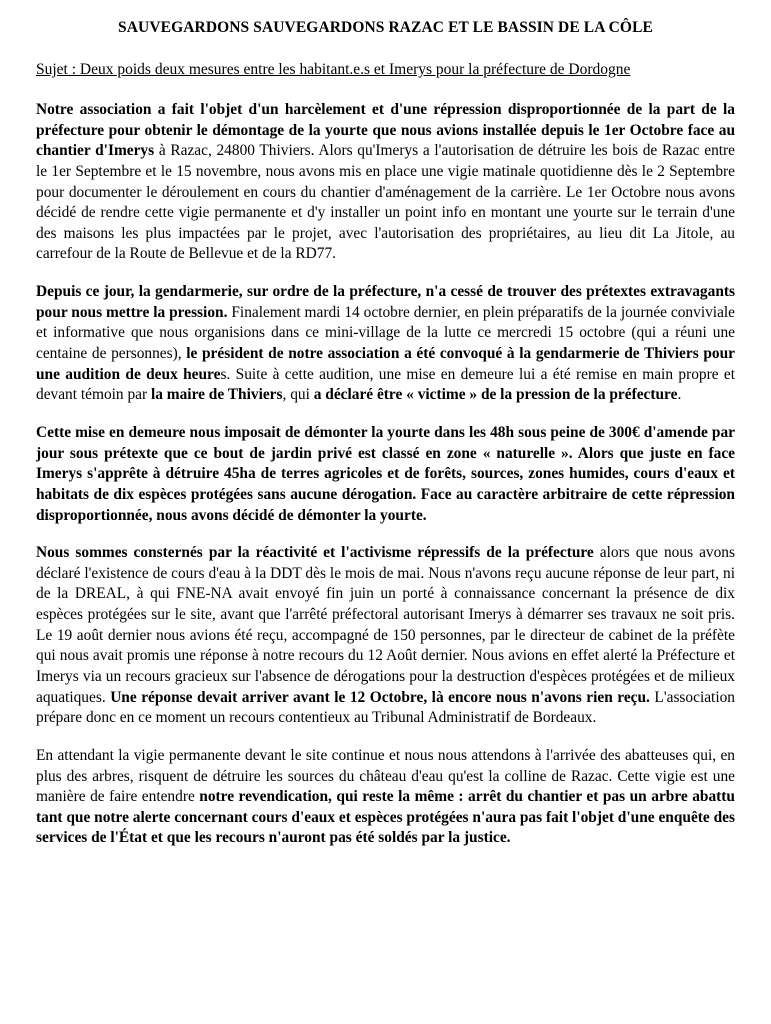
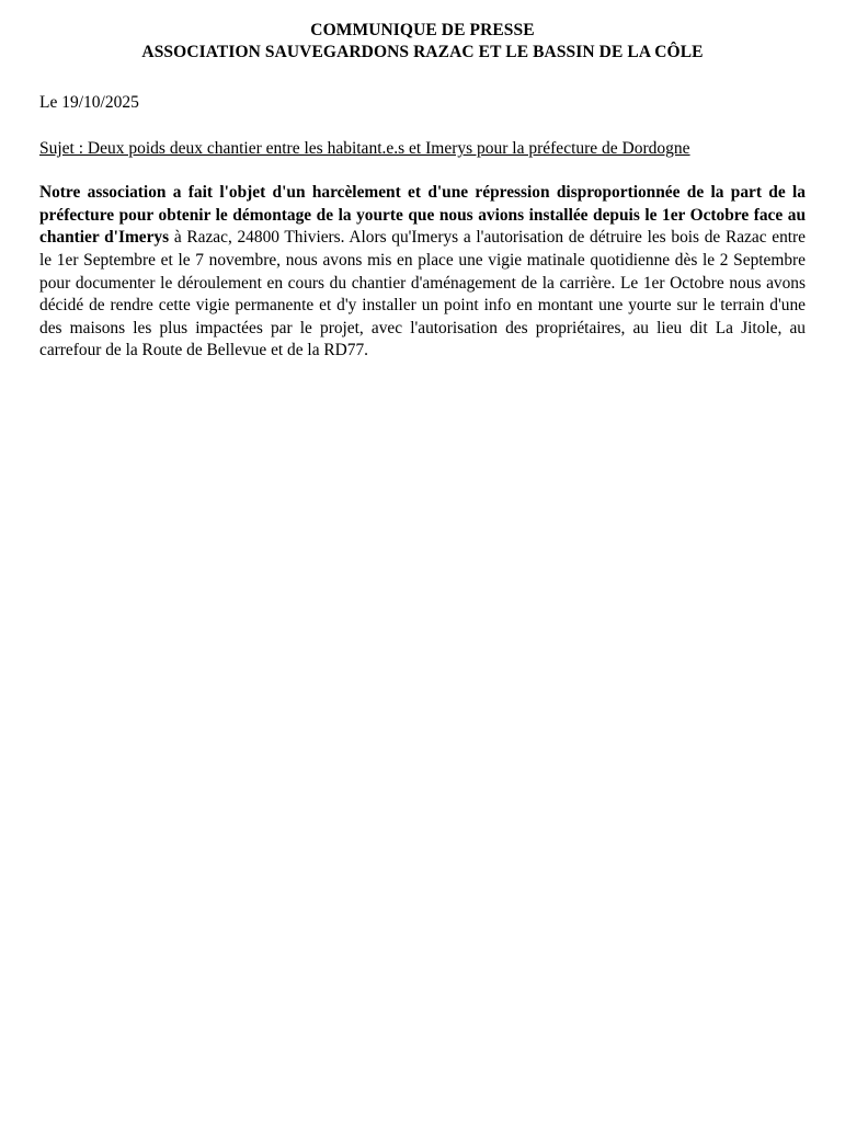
+ COMMUNIQUE DE PRESSE
- SAUVEGARDONS SAUVEGARDONS RAZAC ET LE BASSIN DE LA CÔLE
+ ASSOCIATION SAUVEGARDONS RAZAC ET LE BASSIN DE LA CÔLE
+ Le 19/10/2025
- Sujet : Deux poids deux mesures entre les habitant.e.s et Imerys pour la préfecture de Dordogne
+ Sujet : Deux poids deux chantier entre les habitant.e.s et Imerys pour la préfecture de Dordogne
- Notre association a fait l'objet d'un harcèlement et d'une répression disproportionnée de la part de la préfecture pour obtenir le démontage de la yourte que nous avions installée depuis le 1er Octobre face au chantier d'Imerys à Razac, 24800 Thiviers. Alors qu'Imerys a l'autorisation de détruire les bois de Razac entre le 1er Septembre et le 15 novembre, nous avons mis en place une vigie matinale quotidienne dès le 2 Septembre pour documenter le déroulement en cours du chantier d'aménagement de la carrière. Le 1er Octobre nous avons décidé de rendre cette vigie permanente et d'y installer un point info en montant une yourte sur le terrain d'une des maisons les plus impactées par le projet, avec l'autorisation des propriétaires, au lieu dit La Jitole, au carrefour de la Route de Bellevue et de la RD77.
+ Notre association a fait l'objet d'un harcèlement et d'une répression disproportionnée de la part de la préfecture pour obtenir le démontage de la yourte que nous avions installée depuis le 1er Octobre face au chantier d'Imerys à Razac, 24800 Thiviers. Alors qu'Imerys a l'autorisation de détruire les bois de Razac entre le 1er Septembre et le 7 novembre, nous avons mis en place une vigie matinale quotidienne dès le 2 Septembre pour documenter le déroulement en cours du chantier d'aménagement de la carrière. Le 1er Octobre nous avons décidé de rendre cette vigie permanente et d'y installer un point info en montant une yourte sur le terrain d'une des maisons les plus impactées par le projet, avec l'autorisation des propriétaires, au lieu dit La Jitole, au carrefour de la Route de Bellevue et de la RD77.
- Depuis ce jour, la gendarmerie, sur ordre de la préfecture, n'a cessé de trouver des prétextes extravagants pour nous mettre la pression. Finalement mardi 14 octobre dernier, en plein préparatifs de la journée conviviale et informative que nous organisions dans ce mini-village de la lutte ce mercredi 15 octobre (qui a réuni une centaine de personnes), le président de notre association a été convoqué à la gendarmerie de Thiviers pour une audition de deux heures. Suite à cette audition, une mise en demeure lui a été remise en main propre et devant témoin par la maire de Thiviers, qui a déclaré être « victime » de la pression de la préfecture.
- Cette mise en demeure nous imposait de démonter la yourte dans les 48h sous peine de 300€ d'amende par jour sous prétexte que ce bout de jardin privé est classé en zone « naturelle ». Alors que juste en face Imerys s'apprête à détruire 45ha de terres agricoles et de forêts, sources, zones humides, cours d'eaux et habitats de dix espèces protégées sans aucune dérogation. Face au caractère arbitraire de cette répression disproportionnée, nous avons décidé de démonter la yourte.
- Nous sommes consternés par la réactivité et l'activisme répressifs de la préfecture alors que nous avons déclaré l'existence de cours d'eau à la DDT dès le mois de mai. Nous n'avons reçu aucune réponse de leur part, ni de la DREAL, à qui FNE-NA avait envoyé fin juin un porté à connaissance concernant la présence de dix espèces protégées sur le site, avant que l'arrêté préfectoral autorisant Imerys à démarrer ses travaux ne soit pris. Le 19 août dernier nous avions été reçu, accompagné de 150 personnes, par le directeur de cabinet de la préfète qui nous avait promis une réponse à notre recours du 12 Août dernier. Nous avions en effet alerté la Préfecture et Imerys via un recours gracieux sur l'absence de dérogations pour la destruction d'espèces protégées et de milieux aquatiques. Une réponse devait arriver avant le 12 Octobre, là encore nous n'avons rien reçu. L'association prépare donc en ce moment un recours contentieux au Tribunal Administratif de Bordeaux.
- En attendant la vigie permanente devant le site continue et nous nous attendons à l'arrivée des abatteuses qui, en plus des arbres, risquent de détruire les sources du château d'eau qu'est la colline de Razac. Cette vigie est une manière de faire entendre notre revendication, qui reste la même : arrêt du chantier et pas un arbre abattu tant que notre alerte concernant cours d'eaux et espèces protégées n'aura pas fait l'objet d'une enquête des services de l'État et que les recours n'auront pas été soldés par la justice.
